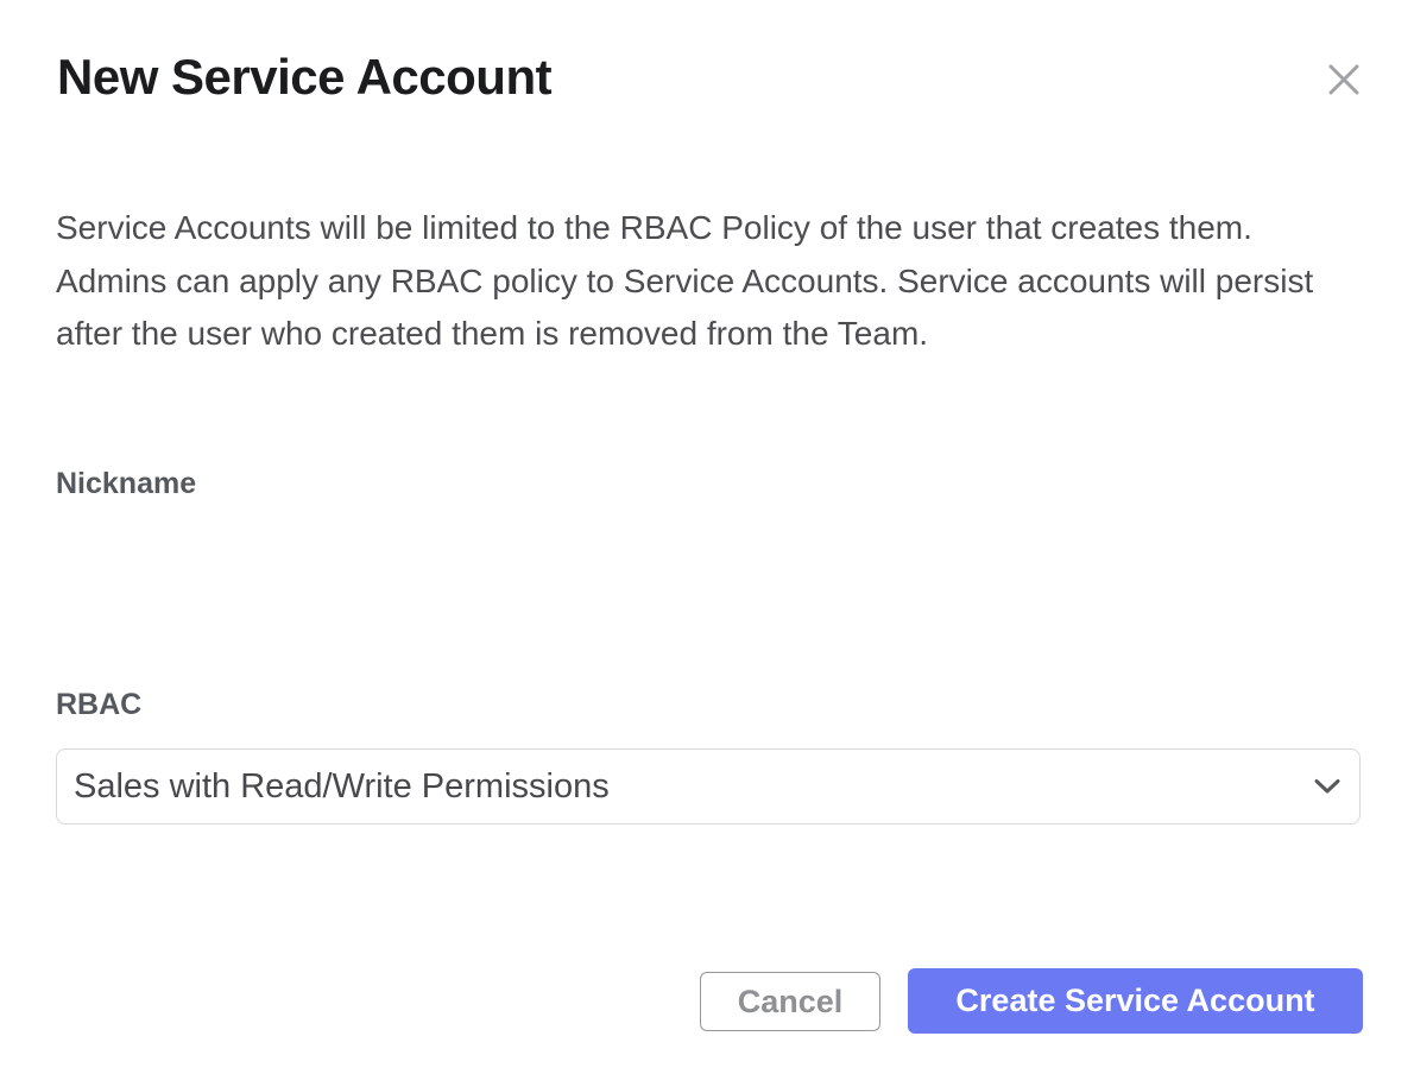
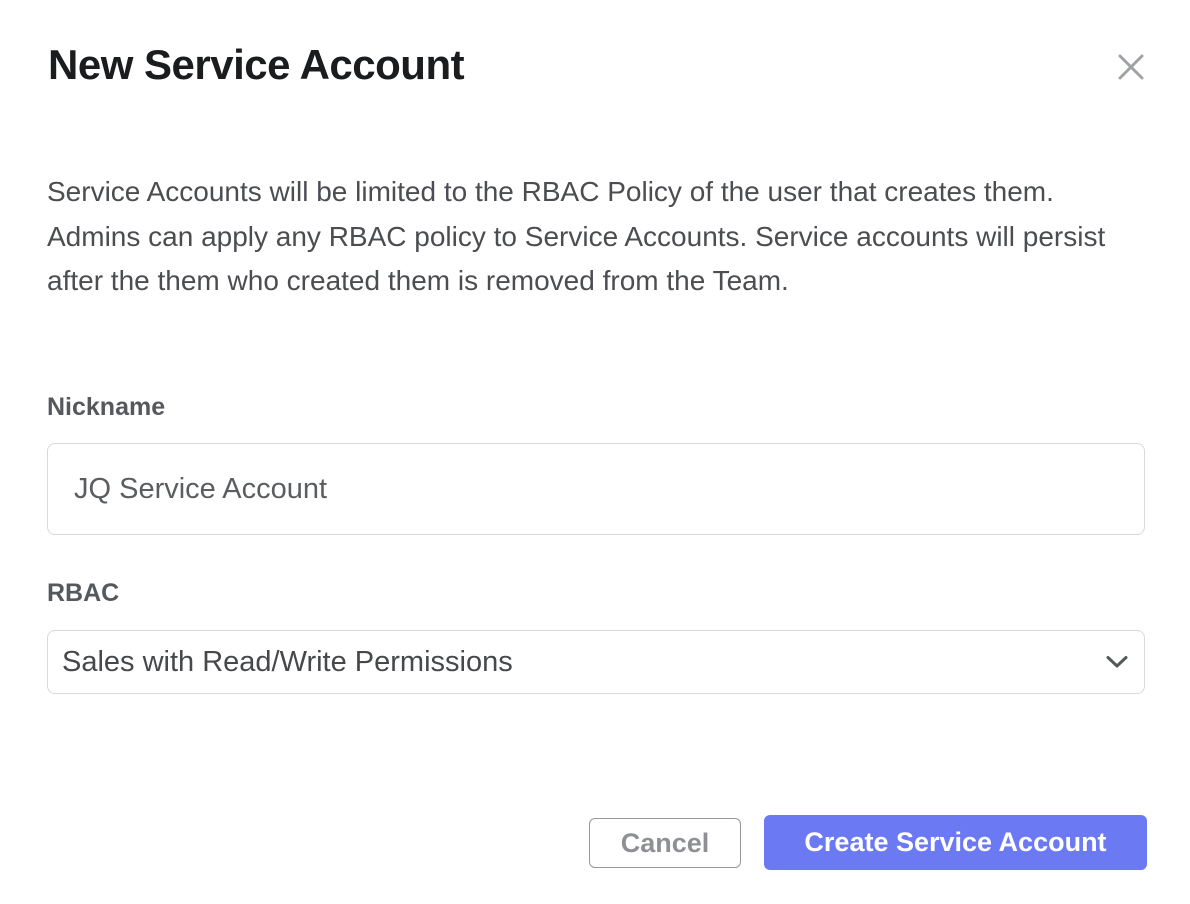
  New Service Account
- Service Accounts will be limited to the RBAC Policy of the user that creates them. Admins can apply any RBAC policy to Service Accounts. Service accounts will persist after the user who created them is removed from the Team.
+ Service Accounts will be limited to the RBAC Policy of the user that creates them. Admins can apply any RBAC policy to Service Accounts. Service accounts will persist after the them who created them is removed from the Team.
  Nickname
+ JQ Service Account
  RBAC
  Sales with Read/Write Permissions
  Cancel
  Create Service Account
